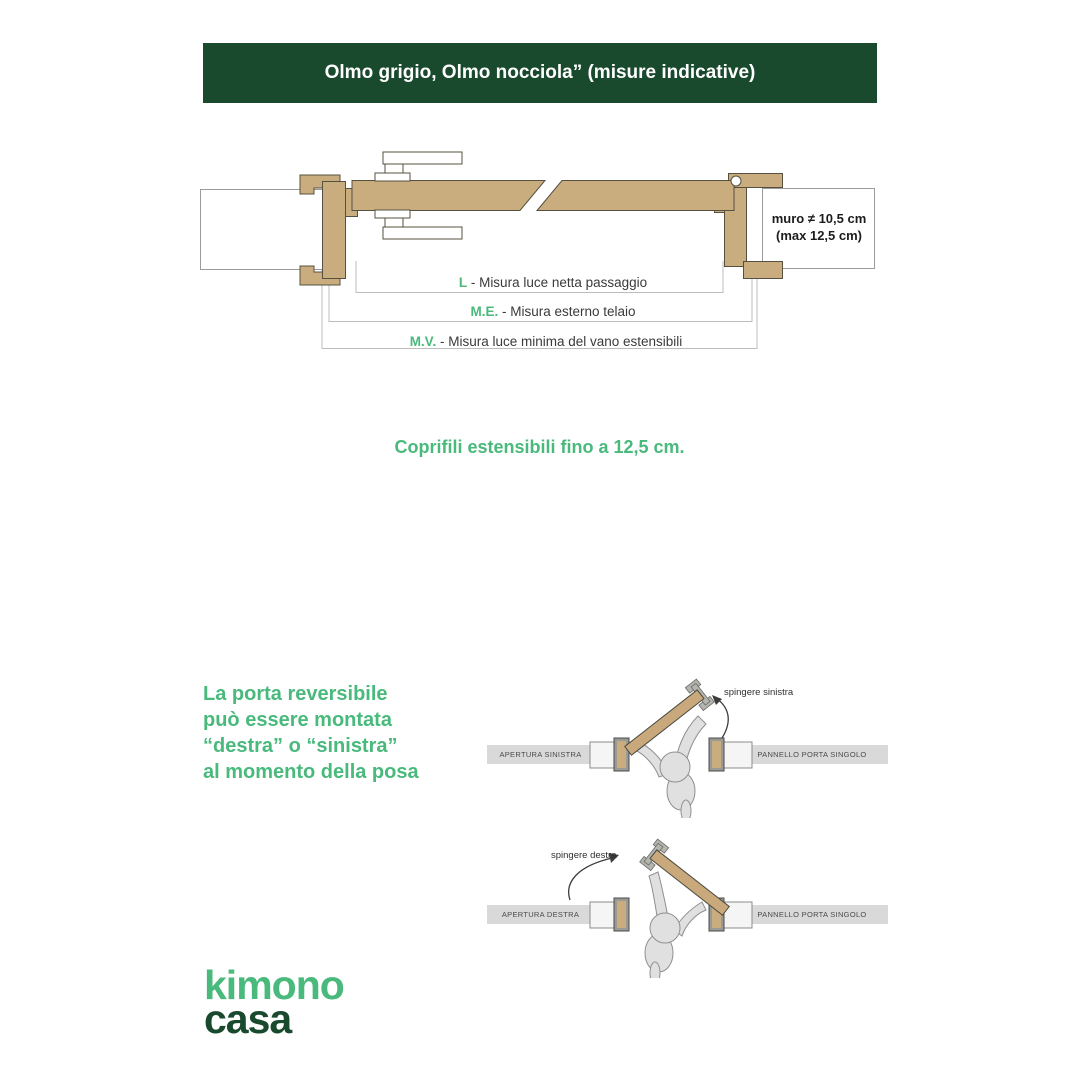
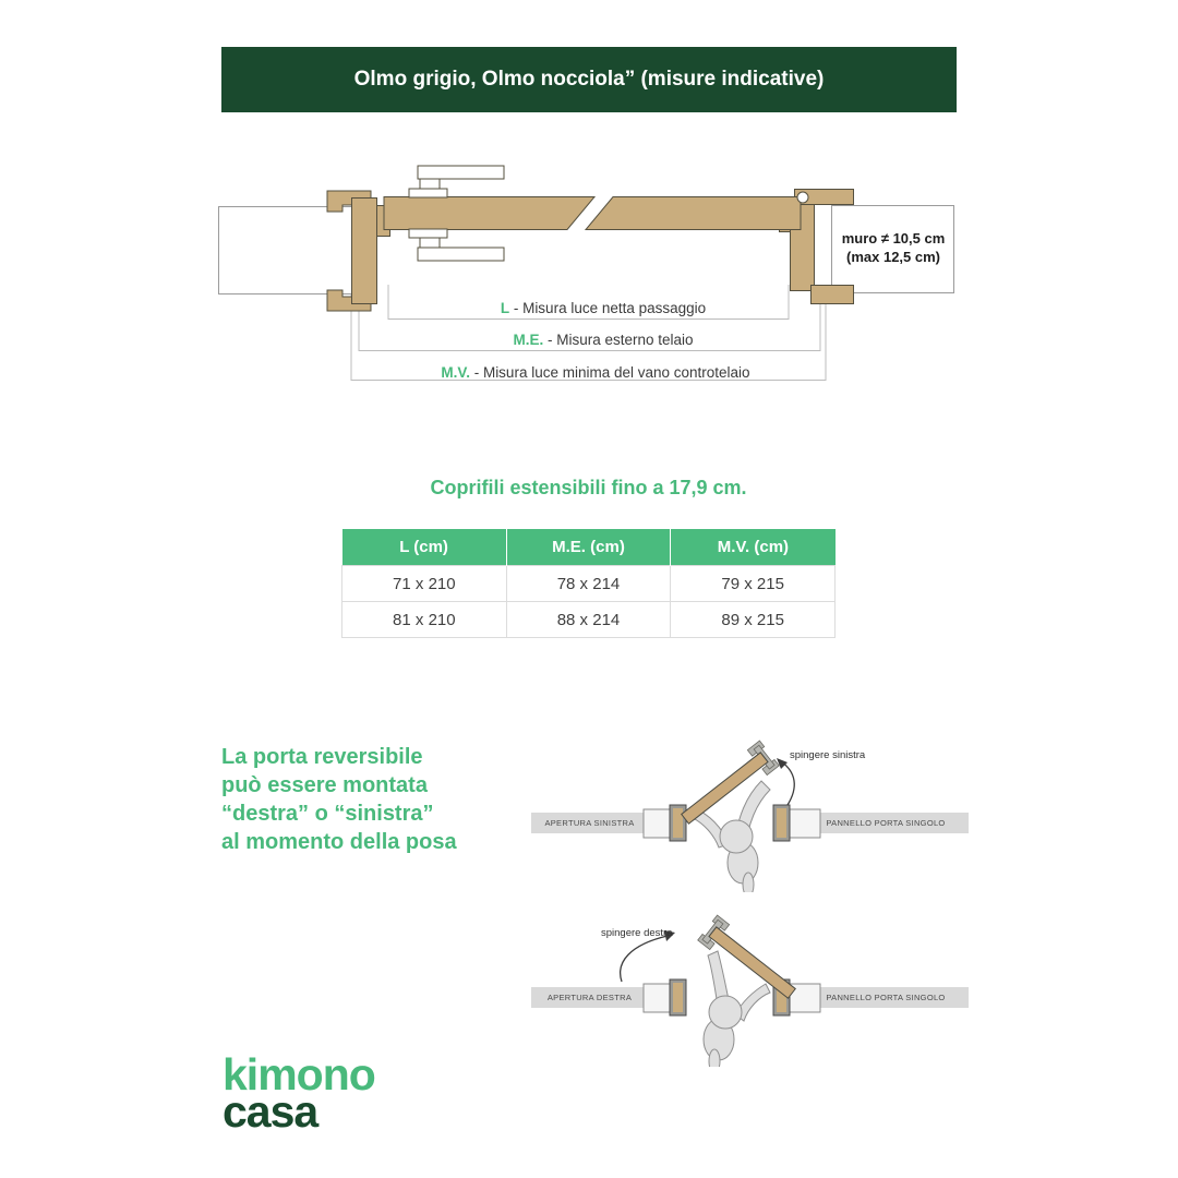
  Olmo grigio, Olmo nocciola” (misure indicative)
  muro ≠ 10,5 cm
  (max 12,5 cm)
  L - Misura luce netta passaggio
  M.E. - Misura esterno telaio
- M.V. - Misura luce minima del vano estensibili
+ M.V. - Misura luce minima del vano controtelaio
- Coprifili estensibili fino a 12,5 cm.
+ Coprifili estensibili fino a 17,9 cm.
+ L (cm)	M.E. (cm)	M.V. (cm)
+ 71 x 210	78 x 214	79 x 215
+ 81 x 210	88 x 214	89 x 215
  La porta reversibile
  può essere montata
  “destra” o “sinistra”
  al momento della posa
  spingere sinistra
  APERTURA SINISTRA
  PANNELLO PORTA SINGOLO
  spingere destra
  APERTURA DESTRA
  PANNELLO PORTA SINGOLO
  kimono
  casa
